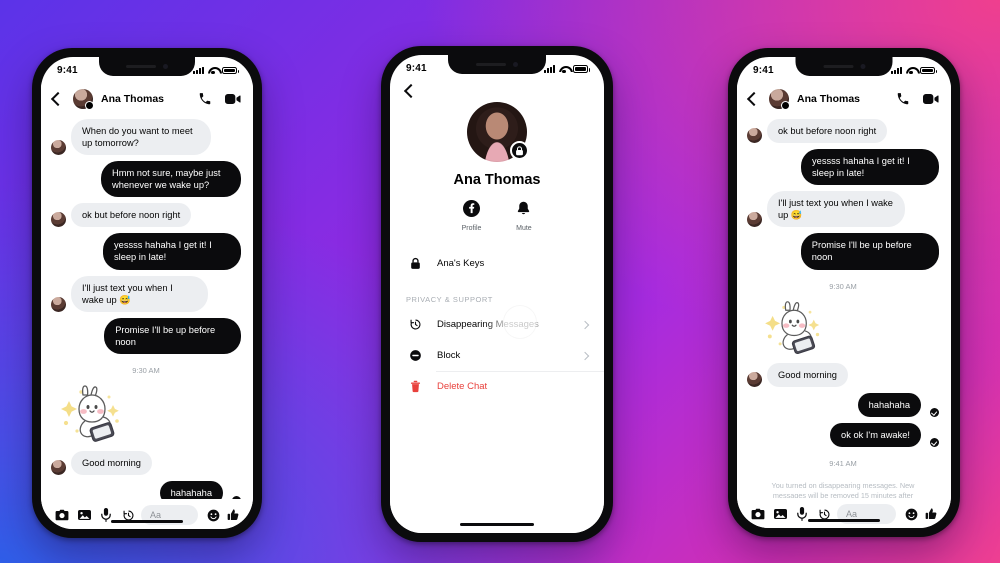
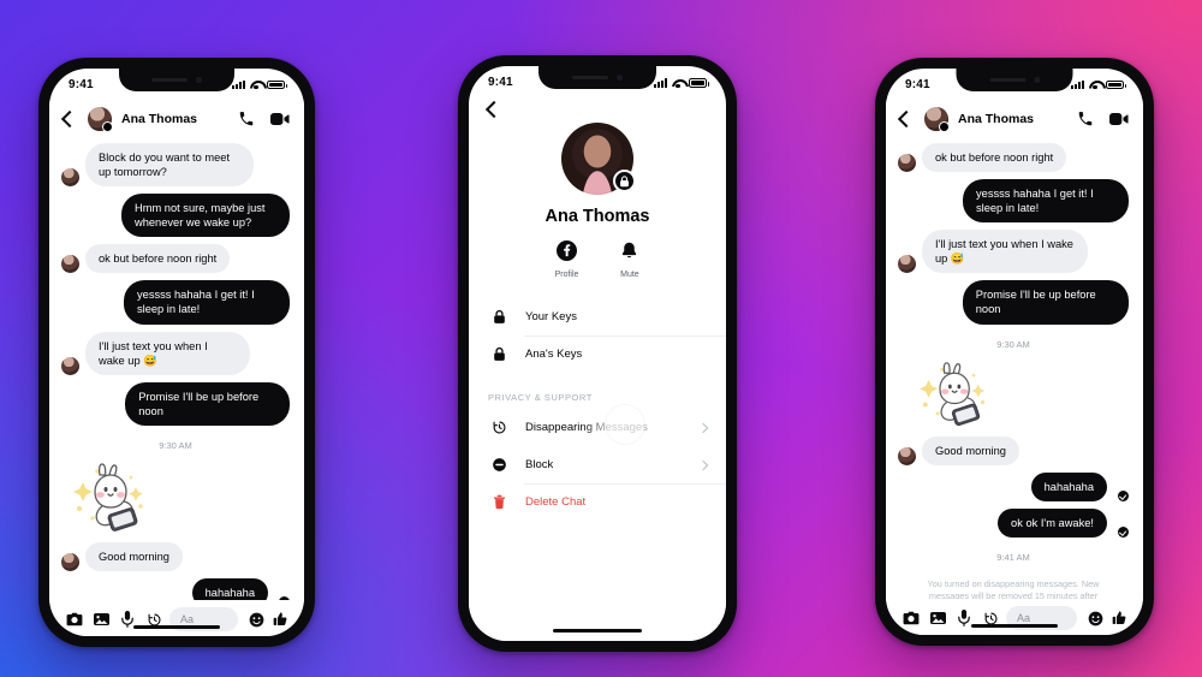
  9:41
  Ana Thomas
- When do you want to meet up tomorrow?
+ Block do you want to meet up tomorrow?
  Hmm not sure, maybe just whenever we wake up?
  ok but before noon right
  yessss hahaha I get it! I sleep in late!
  I'll just text you when I wake up 😅
  Promise I'll be up before noon
  9:30 AM
  Good morning
  hahahaha
  Aa
  9:41
  Ana Thomas
+ Your Keys
  Ana's Keys
  PRIVACY & SUPPORT
  Disappearing Messages
  Block
  Delete Chat
  9:41
  Ana Thomas
  ok but before noon right
  yessss hahaha I get it! I sleep in late!
  I'll just text you when I wake up 😅
  Promise I'll be up before noon
  9:30 AM
  Good morning
  hahahaha
  ok ok I'm awake!
  9:41 AM
  You turned on disappearing messages. New messages will be removed 15 minutes after
  Aa
